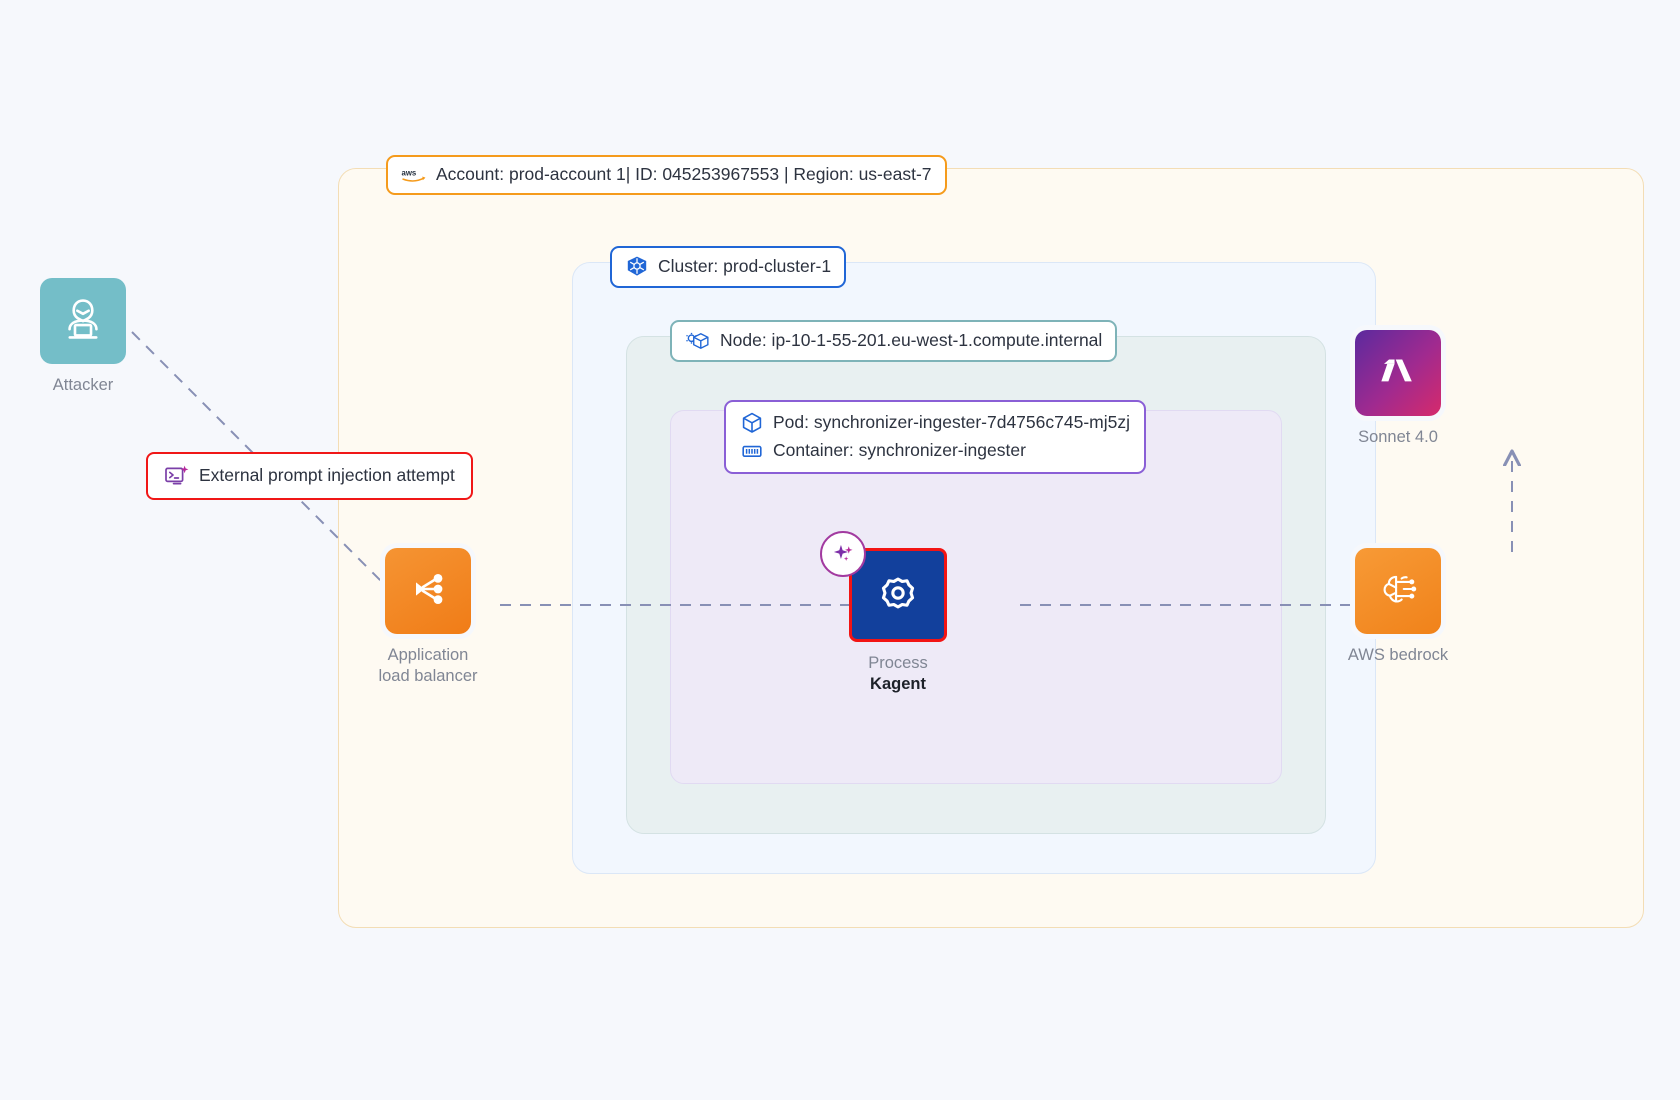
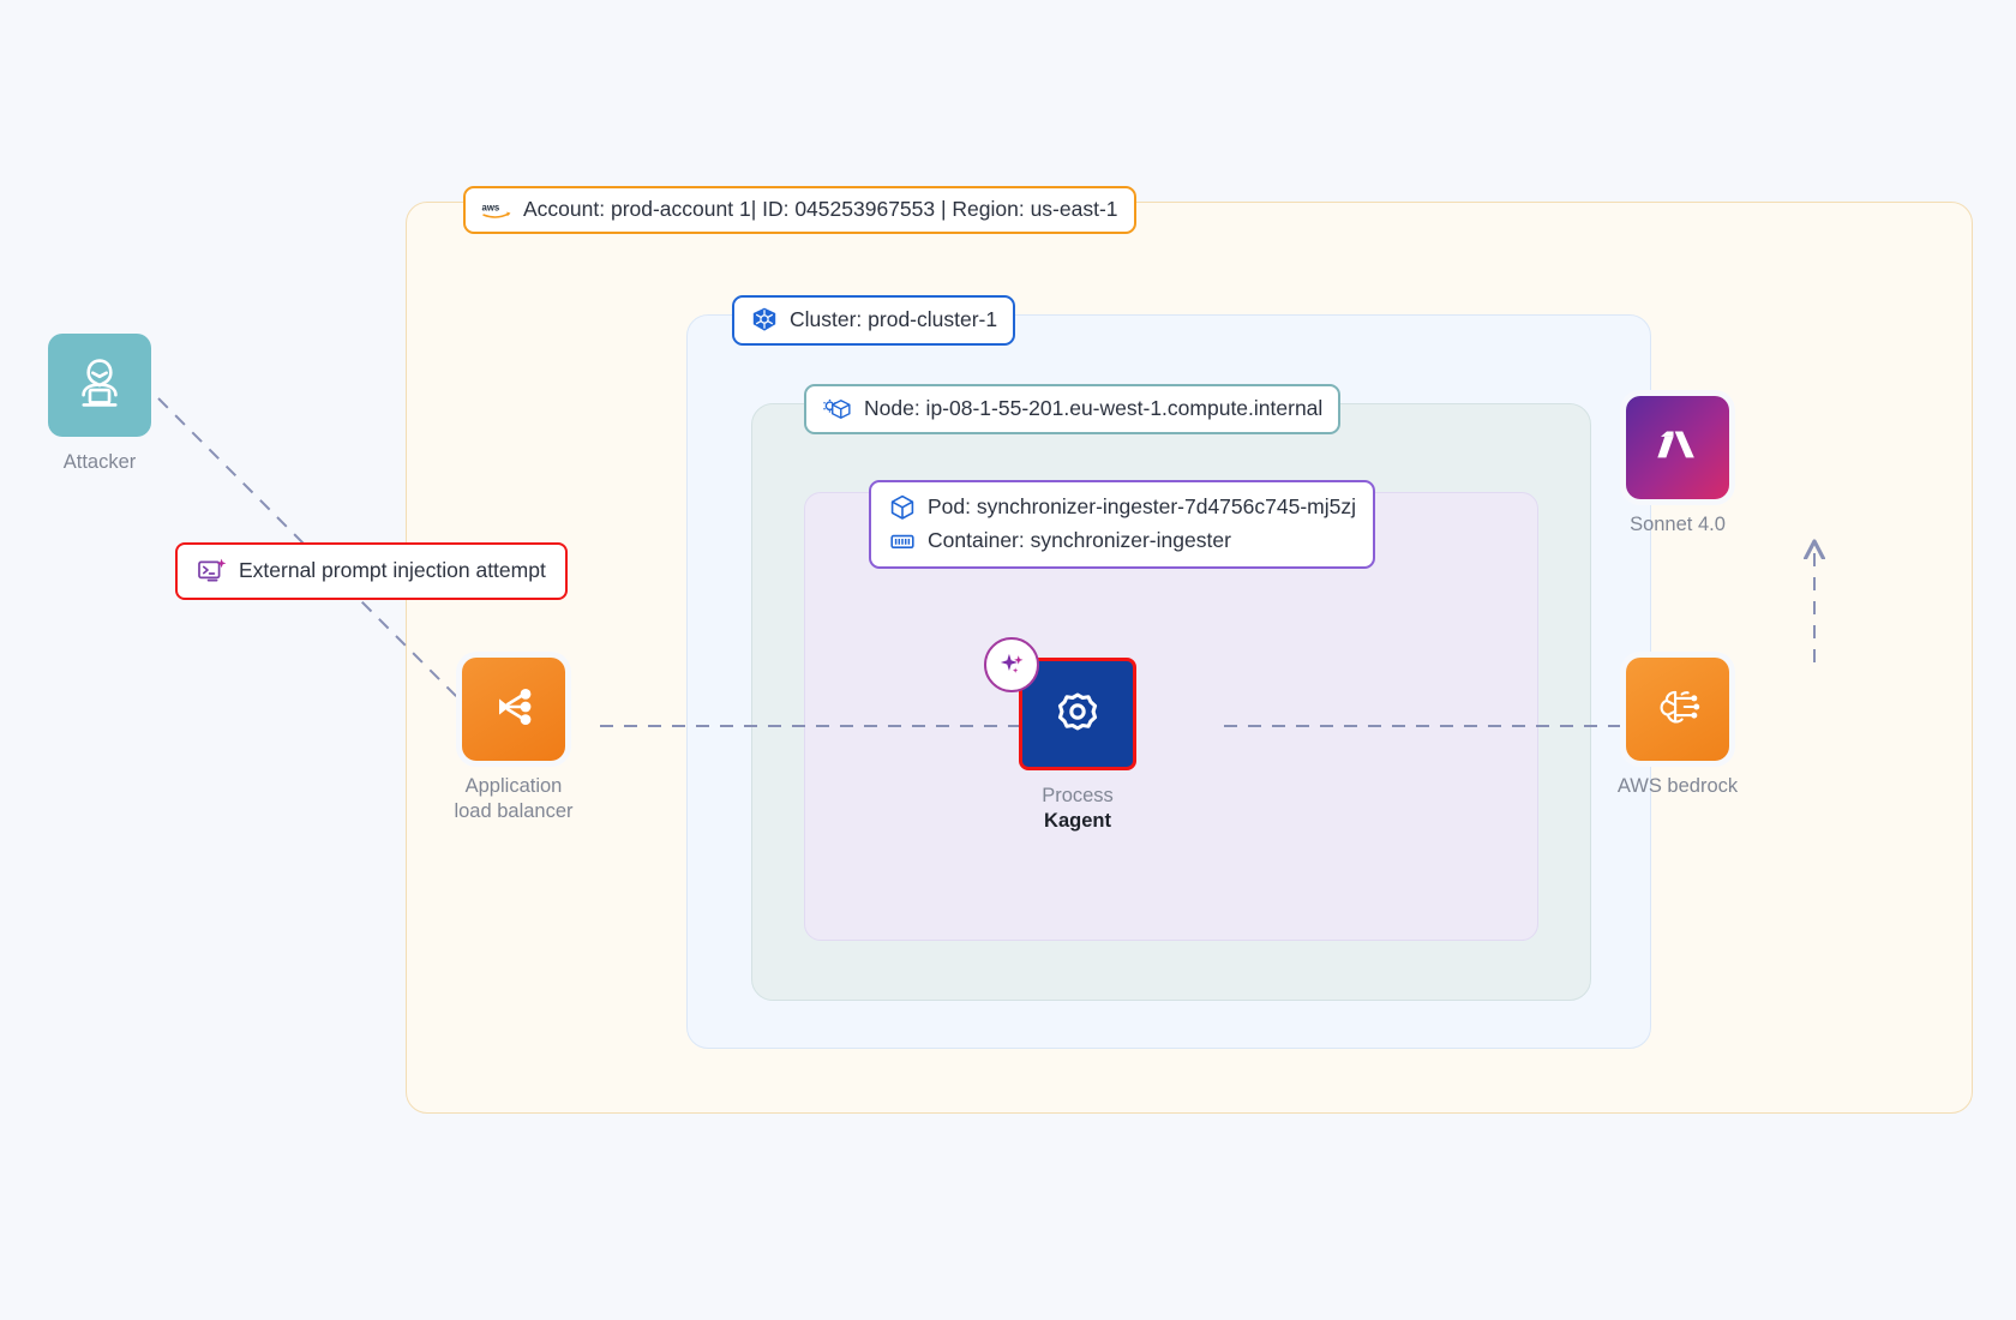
  aws
- Account: prod-account 1| ID: 045253967553 | Region: us-east-7
+ Account: prod-account 1| ID: 045253967553 | Region: us-east-1
  Cluster: prod-cluster-1
- Node: ip-10-1-55-201.eu-west-1.compute.internal
+ Node: ip-08-1-55-201.eu-west-1.compute.internal
  Pod: synchronizer-ingester-7d4756c745-mj5zj
  Container: synchronizer-ingester
  External prompt injection attempt
  Attacker
  Application
  load balancer
  Process
  Kagent
  AWS bedrock
  Sonnet 4.0
